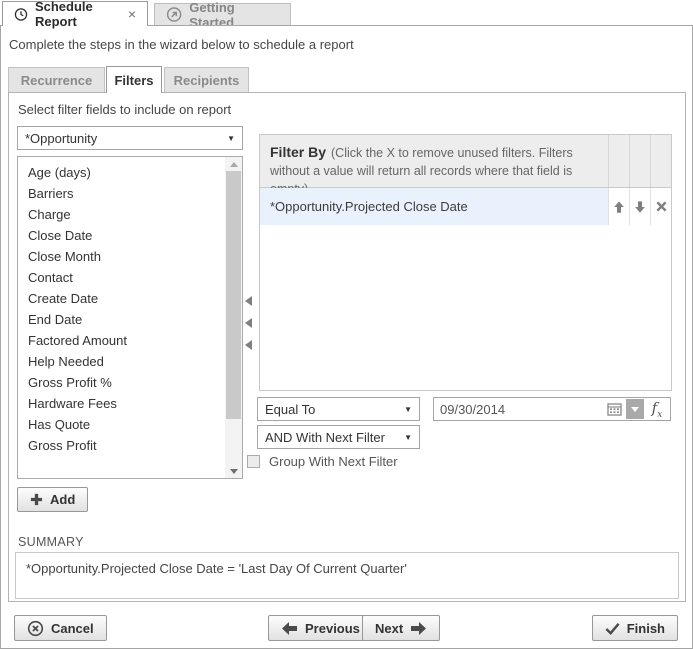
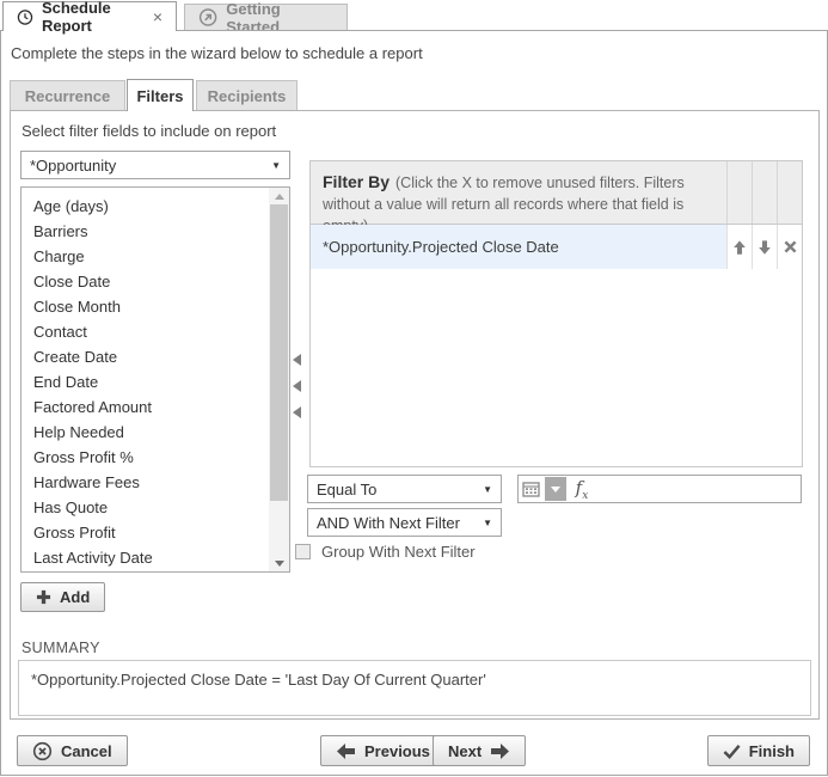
  Schedule Report
  ×
  Getting Started
  Complete the steps in the wizard below to schedule a report
  Recurrence
  Filters
  Recipients
  Select filter fields to include on report
  *Opportunity
  ▼
  Age (days)
  Barriers
  Charge
  Close Date
  Close Month
  Contact
  Create Date
  End Date
  Factored Amount
  Help Needed
  Gross Profit %
  Hardware Fees
  Has Quote
  Gross Profit
+ Last Activity Date
  Add
  Filter By (Click the X to remove unused filters. Filters without a value will return all records where that field is
  *Opportunity.Projected Close Date
  Equal To
  ▼
  AND With Next Filter
  ▼
- 09/30/2014
  fx
  Group With Next Filter
  SUMMARY
  *Opportunity.Projected Close Date = 'Last Day Of Current Quarter'
  Cancel
  Previous
  Next
  Finish
